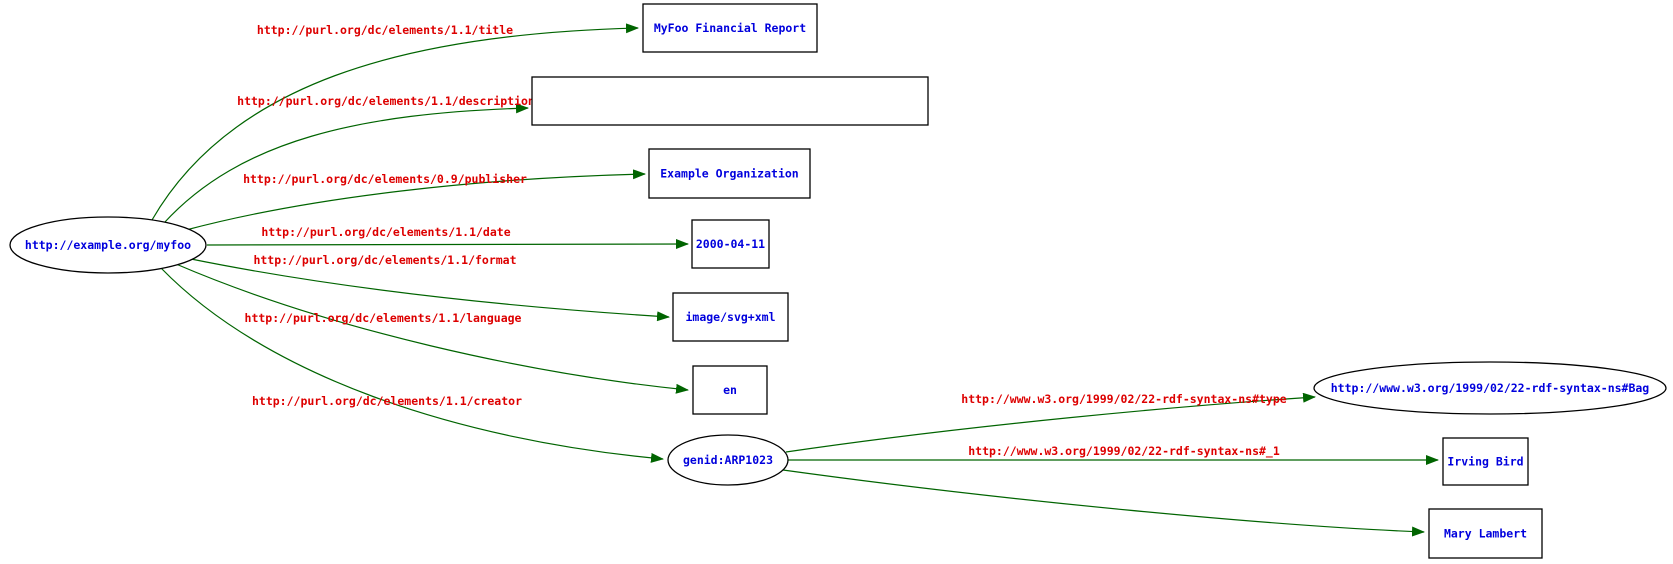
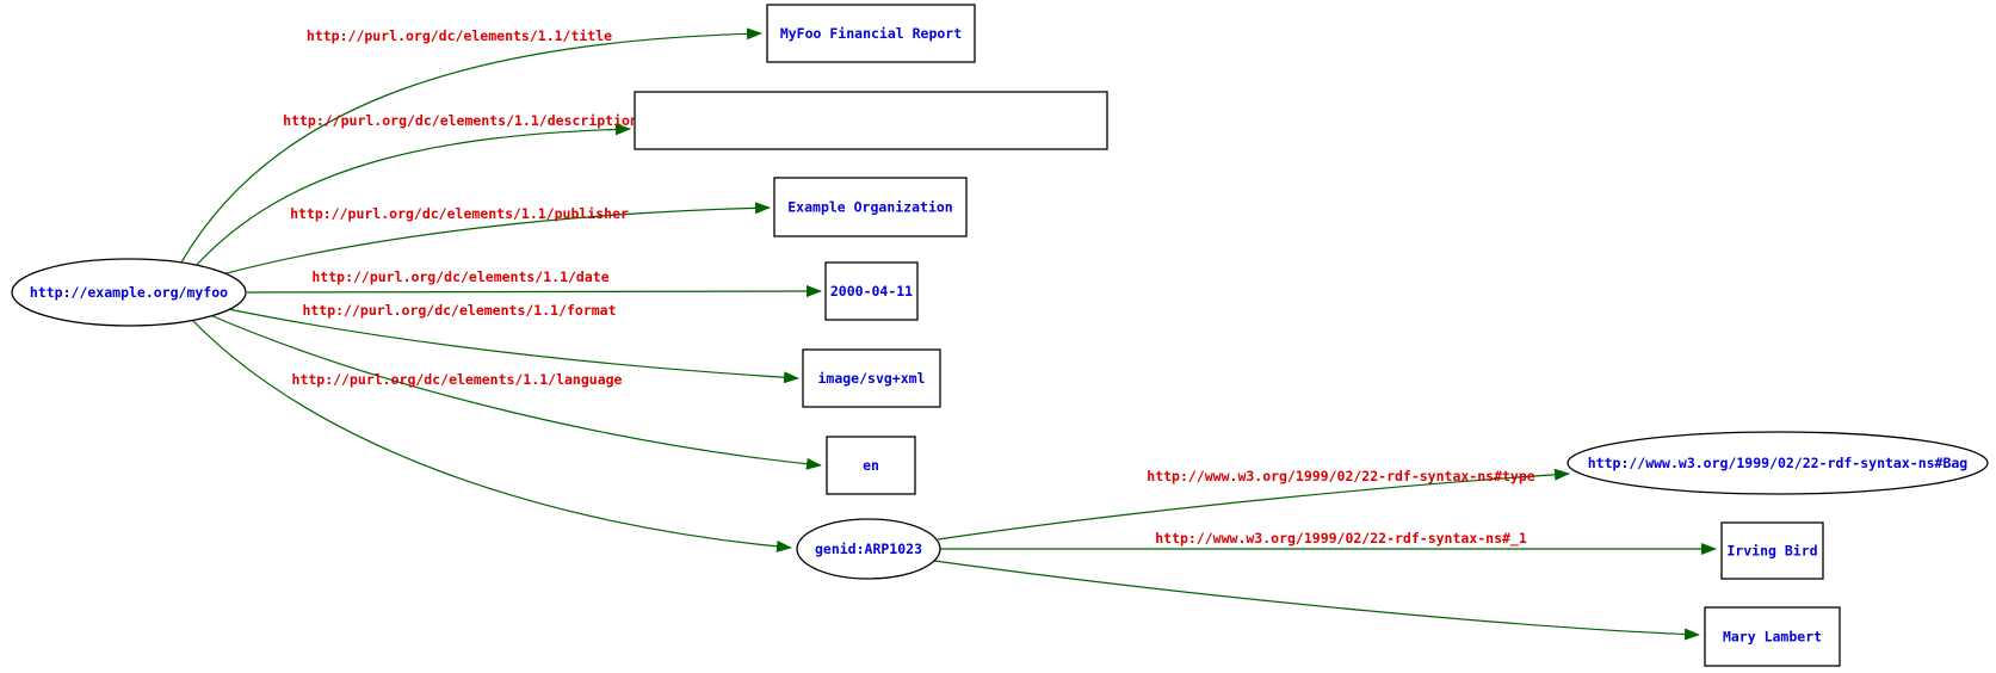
  http://purl.org/dc/elements/1.1/title
  http://purl.org/dc/elements/1.1/descriptio
- http://purl.org/dc/elements/0.9/publisher
+ http://purl.org/dc/elements/1.1/publisher
  http://purl.org/dc/elements/1.1/date
  http://purl.org/dc/elements/1.1/format
  http://purl.org/dc/elements/1.1/language
- http://purl.org/dc/elements/1.1/creator
  http://www.w3.org/1999/02/22-rdf-syntax-ns#type
  http://www.w3.org/1999/02/22-rdf-syntax-ns#_1
  http://example.org/myfoo
  MyFoo Financial Report
  Example Organization
  2000-04-11
  image/svg+xml
  en
  genid:ARP1023
  http://www.w3.org/1999/02/22-rdf-syntax-ns#Bag
  Irving Bird
  Mary Lambert
